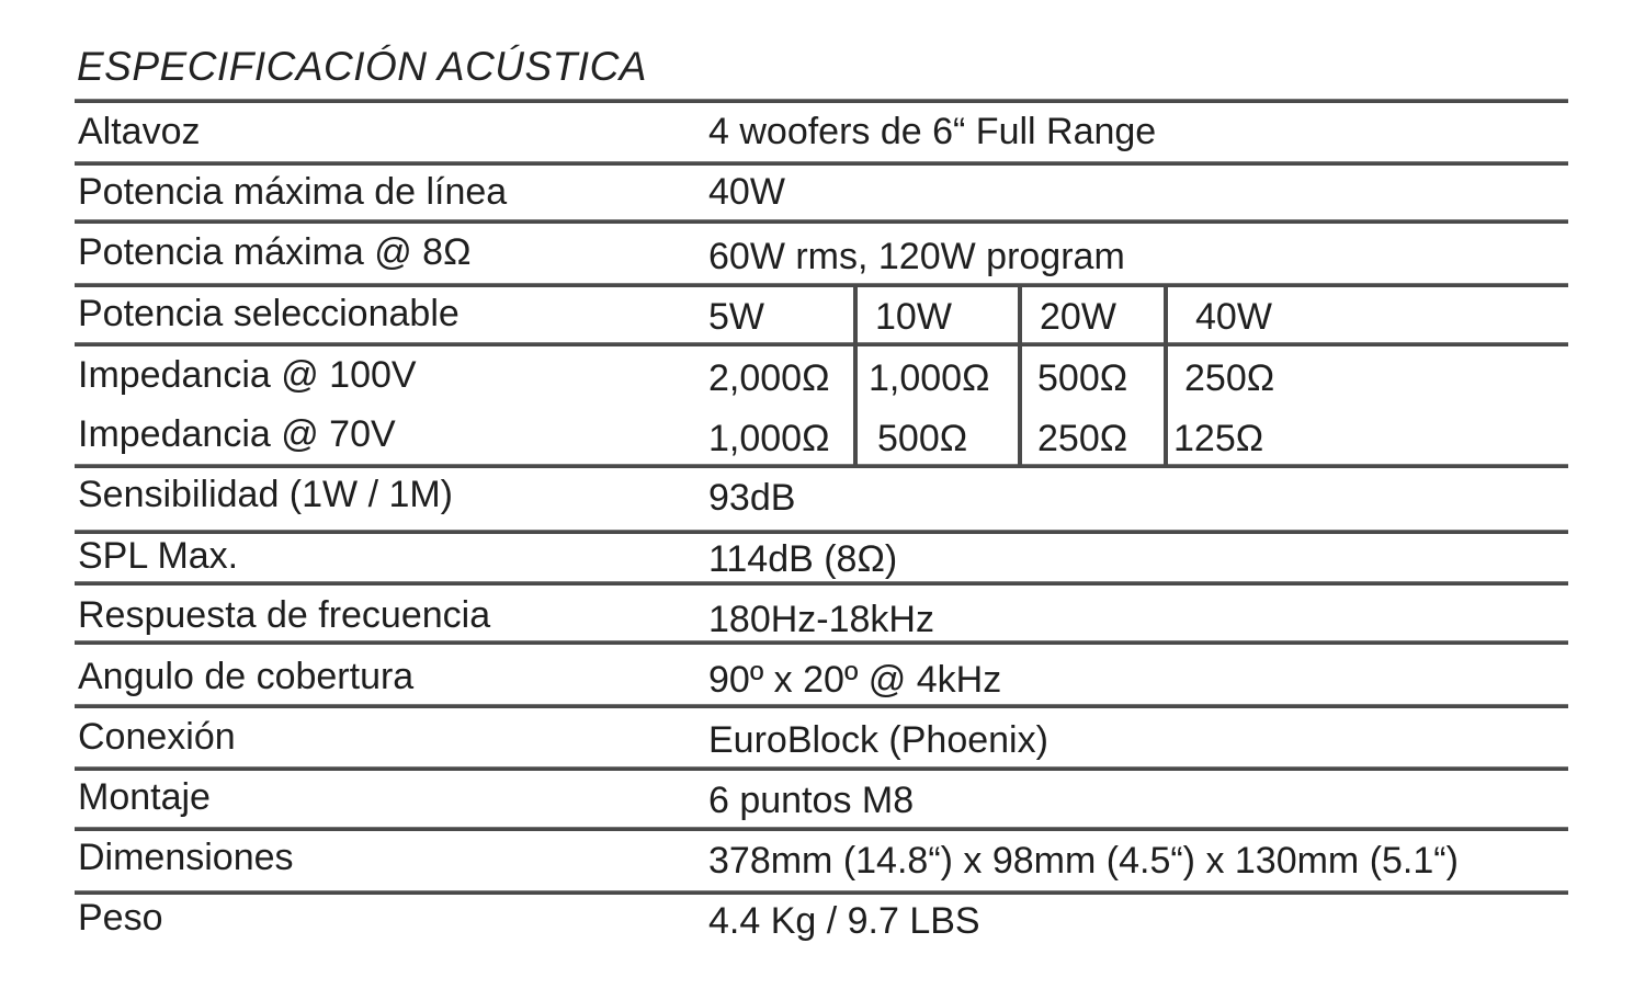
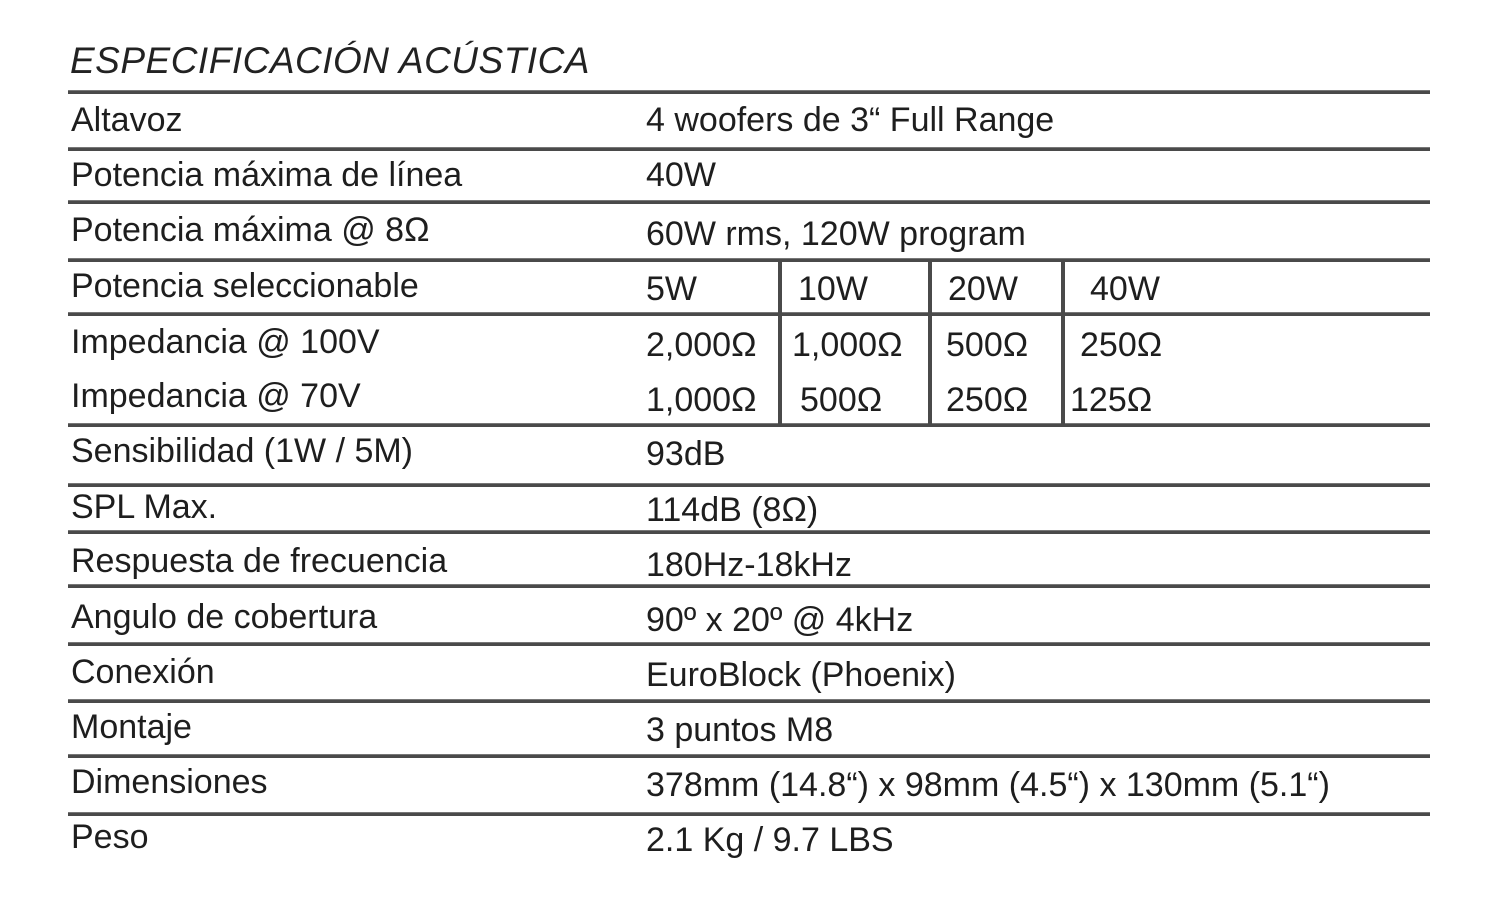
  ESPECIFICACIÓN ACÚSTICA
  Altavoz
- 4 woofers de 6“ Full Range
+ 4 woofers de 3“ Full Range
  Potencia máxima de línea
  40W
  Potencia máxima @ 8Ω
  60W rms, 120W program
  Potencia seleccionable
  5W
  10W
  20W
  40W
  Impedancia @ 100V
  2,000Ω
  1,000Ω
  500Ω
  250Ω
  Impedancia @ 70V
  1,000Ω
  500Ω
  250Ω
  125Ω
- Sensibilidad (1W / 1M)
+ Sensibilidad (1W / 5M)
  93dB
  SPL Max.
  114dB (8Ω)
  Respuesta de frecuencia
  180Hz-18kHz
  Angulo de cobertura
  90º x 20º @ 4kHz
  Conexión
  EuroBlock (Phoenix)
  Montaje
- 6 puntos M8
+ 3 puntos M8
  Dimensiones
  378mm (14.8“) x 98mm (4.5“) x 130mm (5.1“)
  Peso
- 4.4 Kg / 9.7 LBS
+ 2.1 Kg / 9.7 LBS
